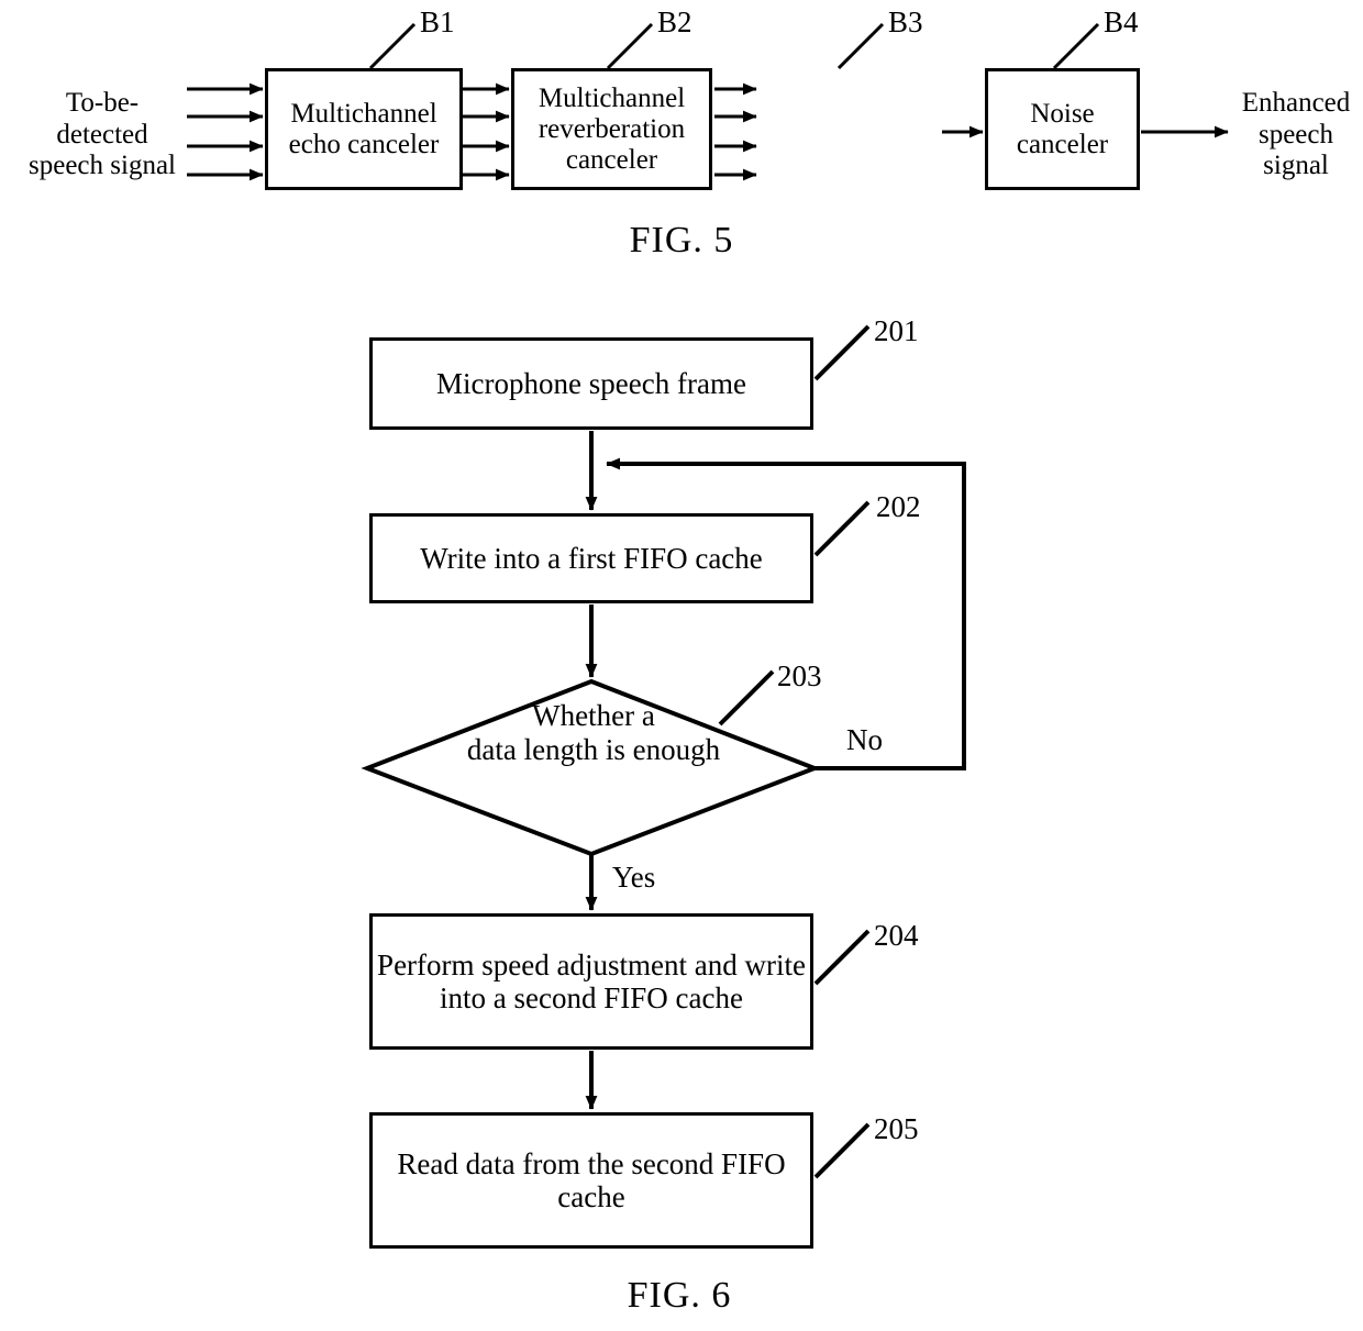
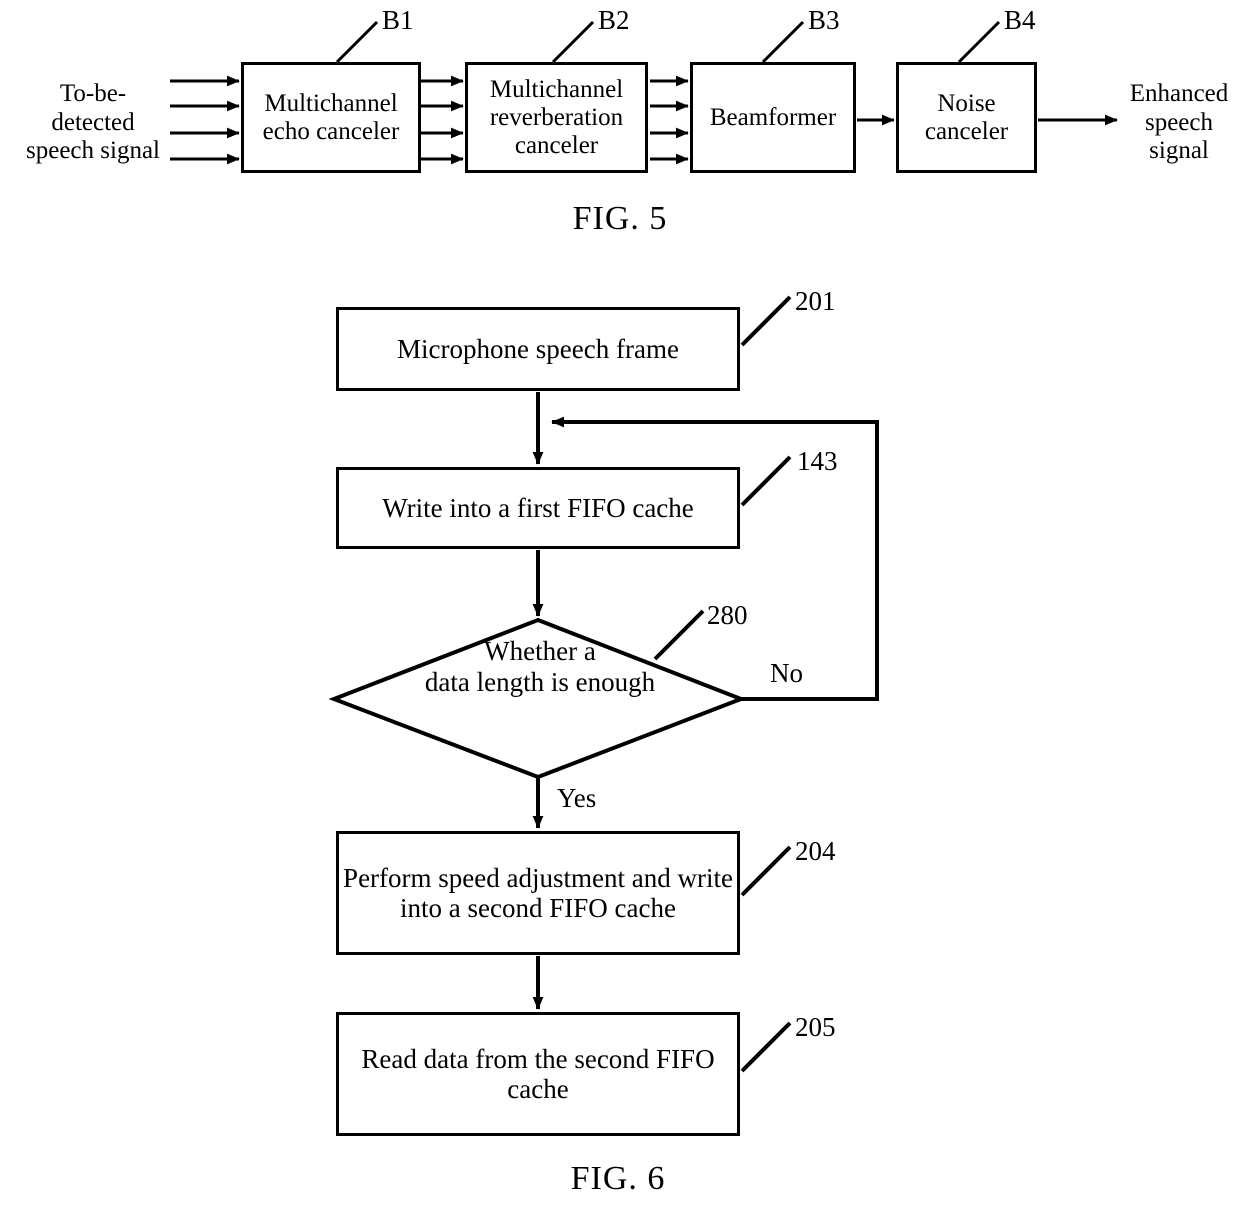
  To-be-
  detected
  speech signal
  Multichannel echo canceler
  Multichannel reverberation canceler
+ Beamformer
  Noise canceler
  Enhanced
  speech
  signal
  B1
  B2
  B3
  B4
  FIG. 5
  Microphone speech frame
  Write into a first FIFO cache
  Whether a
  data length is enough
  Perform speed adjustment and write into a second FIFO cache
  Read data from the second FIFO cache
  201
- 202
+ 143
- 203
+ 280
  204
  205
  No
  Yes
  FIG. 6
